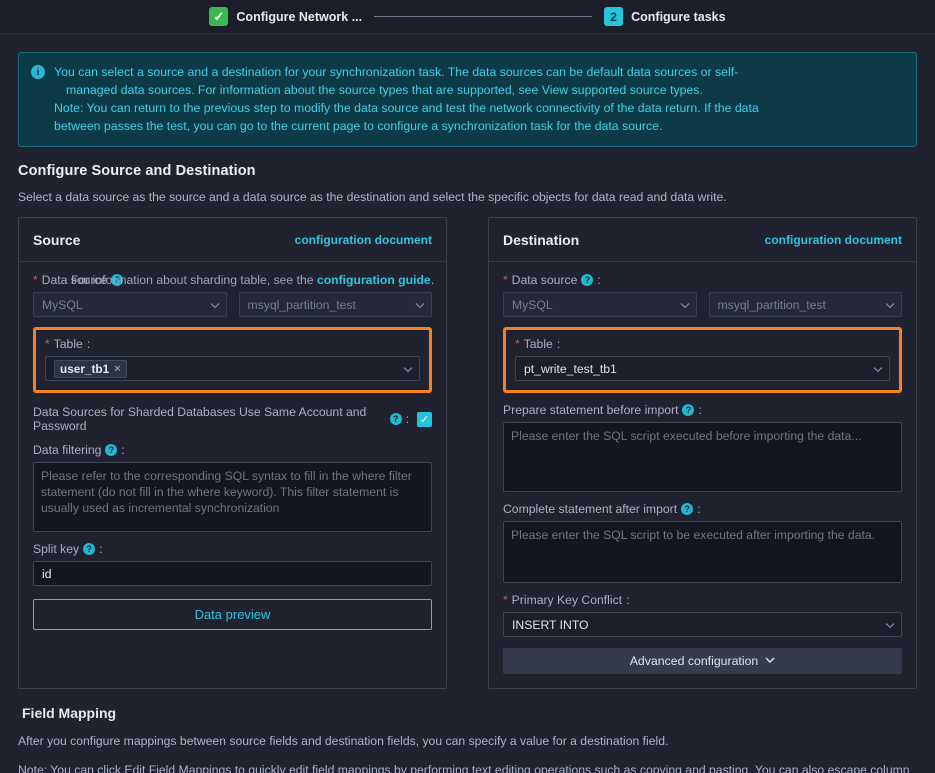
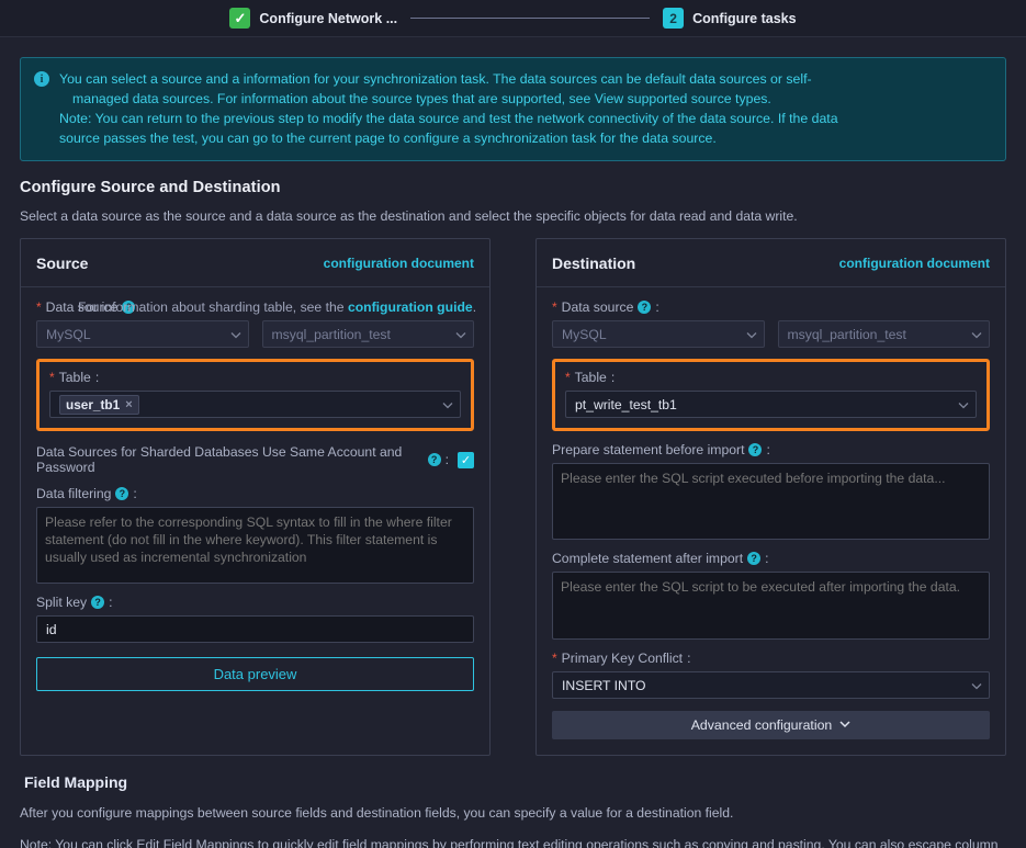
  ✓
  Configure Network ...
  2
  Configure tasks
  i
- You can select a source and a destination for your synchronization task. The data sources can be default data sources or self-
+ You can select a source and a information for your synchronization task. The data sources can be default data sources or self-
  managed data sources. For information about the source types that are supported, see View supported source types.
- Note: You can return to the previous step to modify the data source and test the network connectivity of the data return. If the data
+ Note: You can return to the previous step to modify the data source and test the network connectivity of the data source. If the data
- between passes the test, you can go to the current page to configure a synchronization task for the data source.
+ source passes the test, you can go to the current page to configure a synchronization task for the data source.
  Configure Source and Destination
  Select a data source as the source and a data source as the destination and select the specific objects for data read and data write.
  Source
  configuration document
  *
  Data source
  ?
  :
  MySQL
  msyql_partition_test
  For information about sharding table, see the configuration guide.
  *
  Table
  :
  user_tb1
  ×
  Data Sources for Sharded Databases Use Same Account and Password
  ?
  :
  ✓
  Data filtering
  ?
  :
  Split key
  ?
  :
  id
  Data preview
  Destination
  configuration document
  *
  Data source
  ?
  :
  MySQL
  msyql_partition_test
  *
  Table
  :
  pt_write_test_tb1
  Prepare statement before import
  ?
  :
  Please enter the SQL script executed before importing the data...
  Complete statement after import
  ?
  :
  Please enter the SQL script to be executed after importing the data.
  *
  Primary Key Conflict
  :
  INSERT INTO
  Advanced configuration
  Field Mapping
  After you configure mappings between source fields and destination fields, you can specify a value for a destination field.
  Note: You can click Edit Field Mappings to quickly edit field mappings by performing text editing operations such as copying and pasting. You can also escape column
